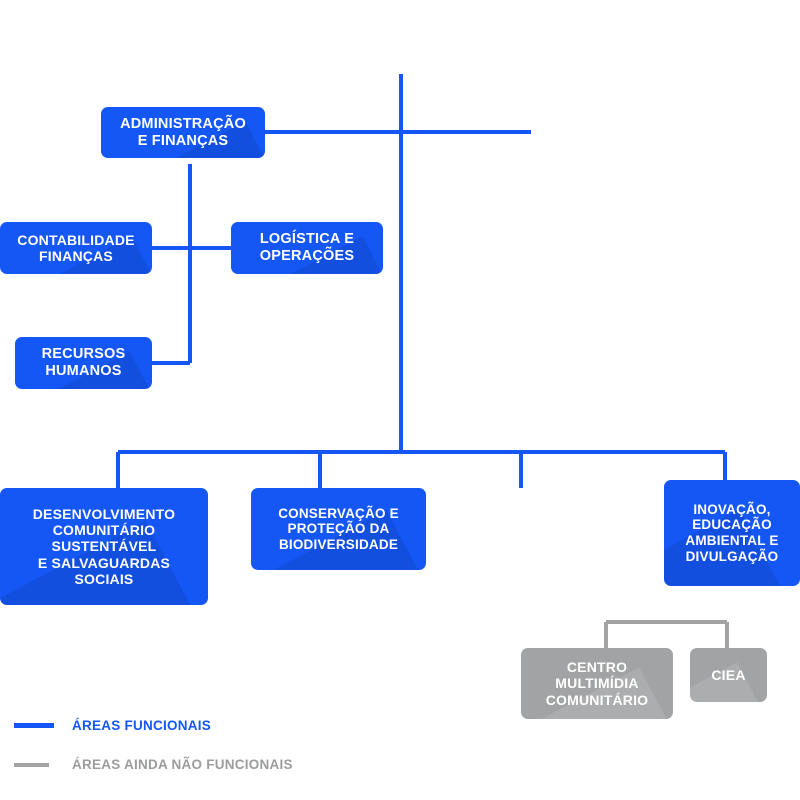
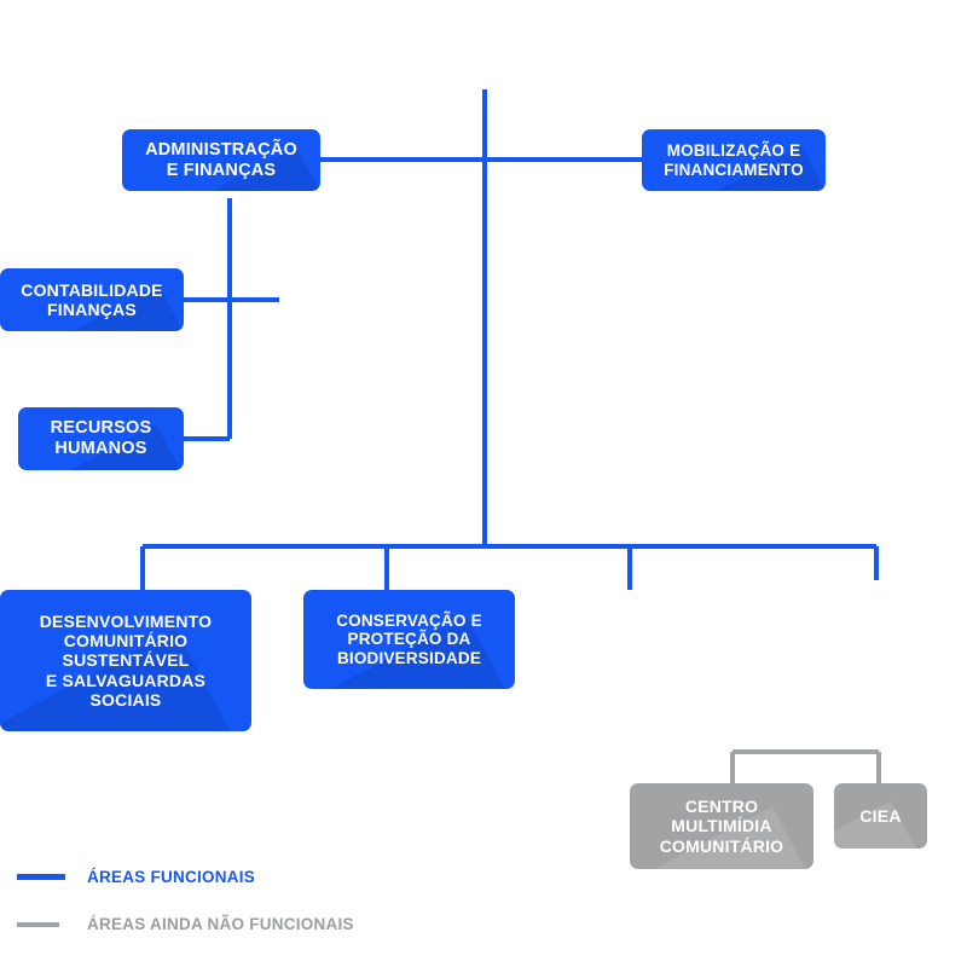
  ADMINISTRAÇÃO
  E FINANÇAS
+ MOBILIZAÇÃO E
+ FINANCIAMENTO
  CONTABILIDADE
  FINANÇAS
- LOGÍSTICA E
- OPERAÇÕES
  RECURSOS
  HUMANOS
  DESENVOLVIMENTO
  COMUNITÁRIO
  SUSTENTÁVEL
  E SALVAGUARDAS
  SOCIAIS
  CONSERVAÇÃO E
  PROTEÇÃO DA
  BIODIVERSIDADE
- INOVAÇÃO,
- EDUCAÇÃO
- AMBIENTAL E
- DIVULGAÇÃO
  CENTRO
  MULTIMÍDIA
  COMUNITÁRIO
  CIEA
  ÁREAS FUNCIONAIS
  ÁREAS AINDA NÃO FUNCIONAIS
